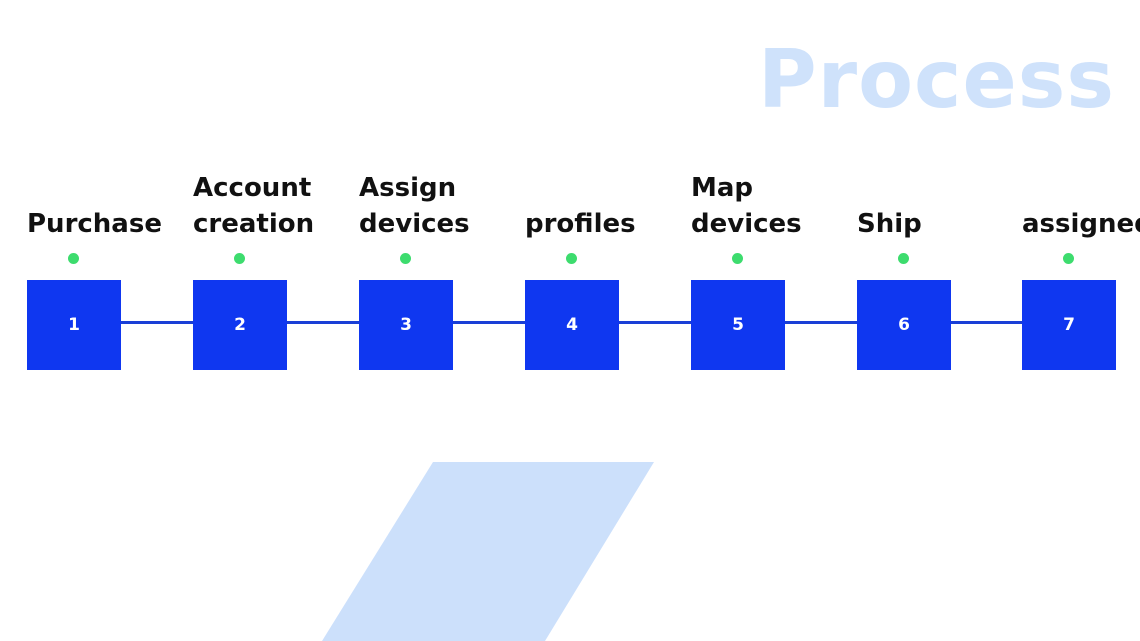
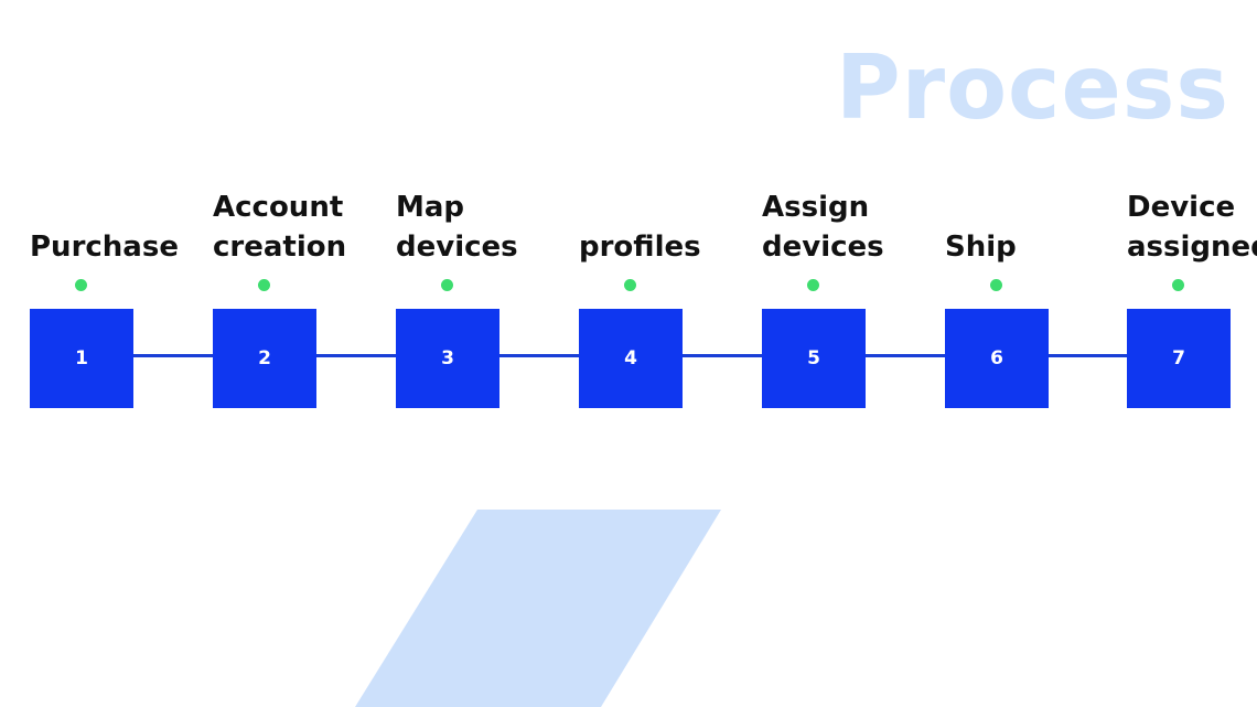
  Process
  Purchas
  1
  Account
  creation
  2
- Assign
+ Map
  devices
  3
  profiles
  4
- Map
+ Assign
  devices
  5
  Ship
  6
+ Device
  assigne
  7
